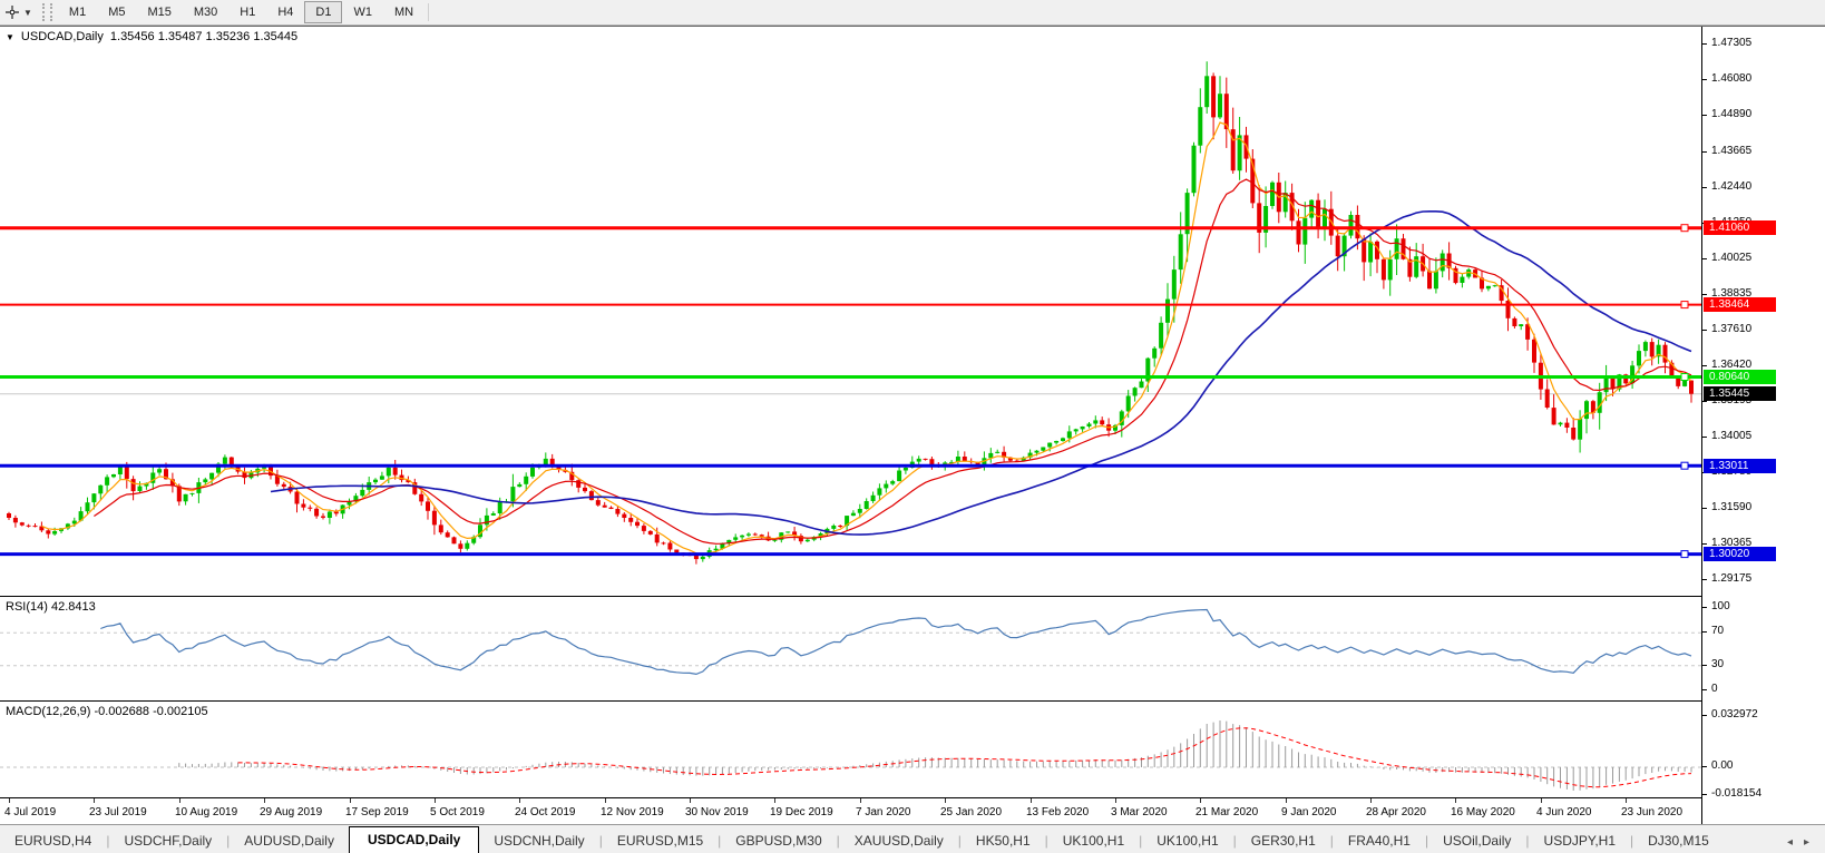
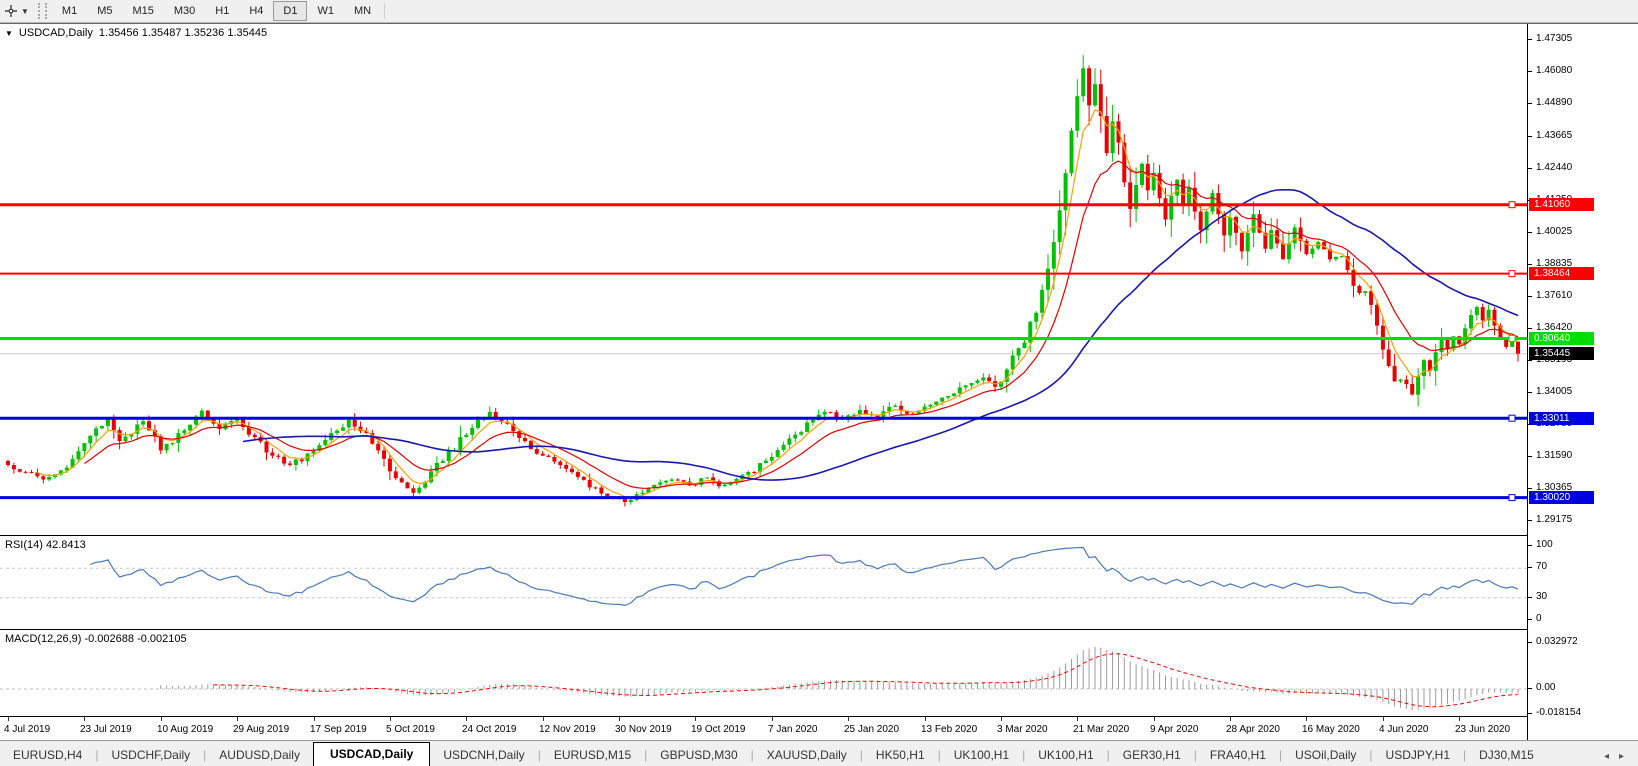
  ▼
  M1
  M5
  M15
  M30
  H1
  H4
  D1
  W1
  MN
  ▼
  USDCAD,Daily
  1.35456 1.35487 1.35236 1.35445
  RSI(14) 42.8413
  MACD(12,26,9) -0.002688 -0.002105
  4 Jul 2019
  23 Jul 2019
  10 Aug 2019
  29 Aug 2019
  17 Sep 2019
  5 Oct 2019
  24 Oct 2019
  12 Nov 2019
  30 Nov 2019
- 19 Dec 2019
+ 19 Oct 2019
  7 Jan 2020
  25 Jan 2020
  13 Feb 2020
  3 Mar 2020
  21 Mar 2020
- 9 Jan 2020
+ 9 Apr 2020
  28 Apr 2020
  16 May 2020
  4 Jun 2020
  23 Jun 2020
  1.47305
  1.46080
  1.44890
  1.43665
  1.42440
  1.40025
  1.38835
  1.37610
  1.36420
  1.34005
  1.31590
  1.30365
  1.29175
  100
  70
  30
  0
  0.032972
  0.00
  -0.018154
  1.41060
  1.38464
  0.80640
  1.33011
  1.30020
  1.35445
  EURUSD,H4
  |
  USDCHF,Daily
  |
  AUDUSD,Daily
  USDCAD,Daily
  USDCNH,Daily
  |
  EURUSD,M15
  |
  GBPUSD,M30
  |
  XAUUSD,Daily
  |
  HK50,H1
  |
  UK100,H1
  |
  UK100,H1
  |
  GER30,H1
  |
  FRA40,H1
  |
  USOil,Daily
  |
  USDJPY,H1
  |
  DJ30,M15
  ◂
  ▸
